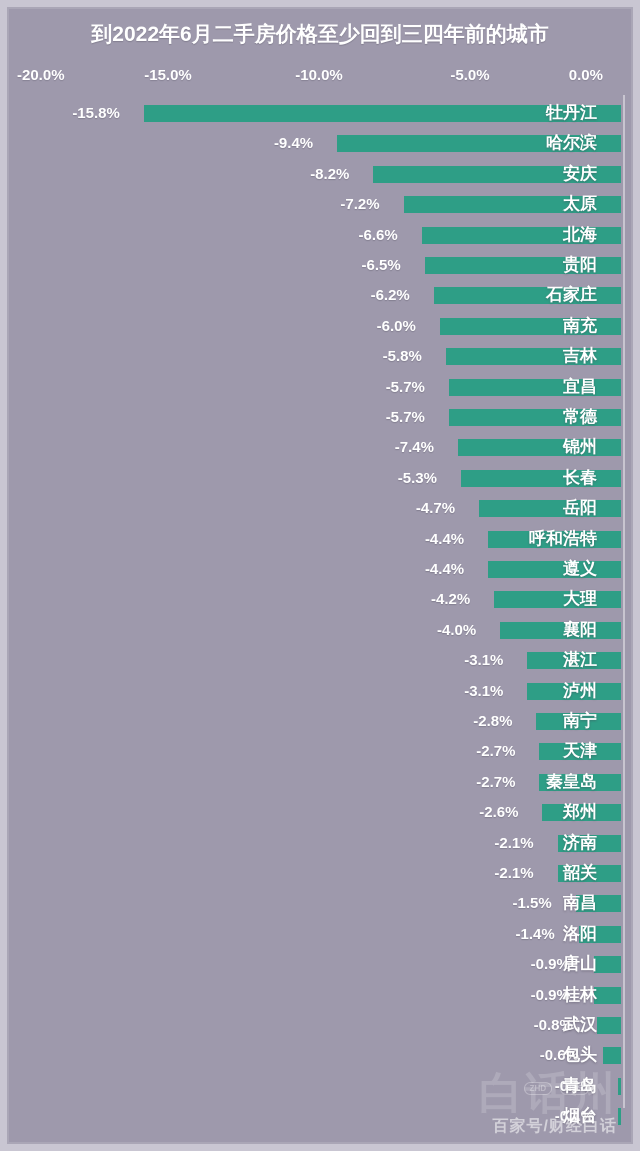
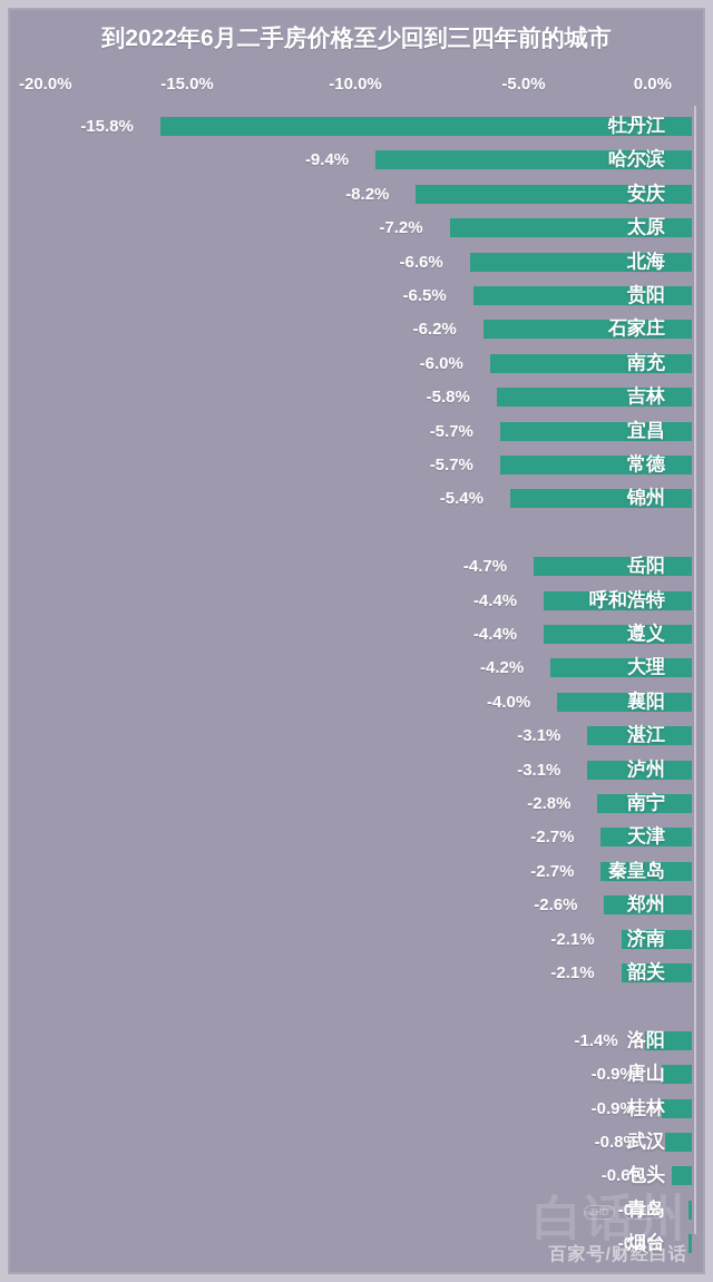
  到2022年6月二手房价格至少回到三四年前的城市
  -20.0%
  -15.0%
  -10.0%
  -5.0%
  0.0%
  -15.8%
  牡丹江
  -9.4%
  哈尔滨
  -8.2%
  安庆
  -7.2%
  太原
  -6.6%
  北海
  -6.5%
  贵阳
  -6.2%
  石家庄
  -6.0%
  南充
  -5.8%
  吉林
  -5.7%
  宜昌
  -5.7%
  常德
- -7.4%
+ -5.4%
  锦州
- -5.3%
- 长春
  -4.7%
  岳阳
  -4.4%
  呼和浩特
  -4.4%
  遵义
  -4.2%
  大理
  -4.0%
  襄阳
  -3.1%
  湛江
  -3.1%
  泸州
  -2.8%
  南宁
  -2.7%
  天津
  -2.7%
  秦皇岛
  -2.6%
  郑州
  -2.1%
  济南
  -2.1%
  韶关
- -1.5%
- 南昌
  -1.4%
  洛阳
  -0.9%
  唐山
  -0.9%
  桂林
  -0.8%
  武汉
  -0.6%
  包头
  -0.1%
  青岛
  -0.1%
  烟台
  白话州
  ZHD
  BBS
  百家号/财经白话
